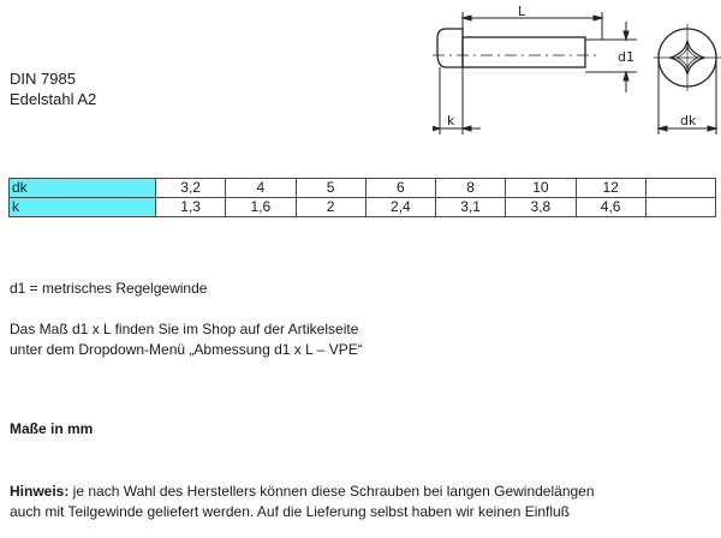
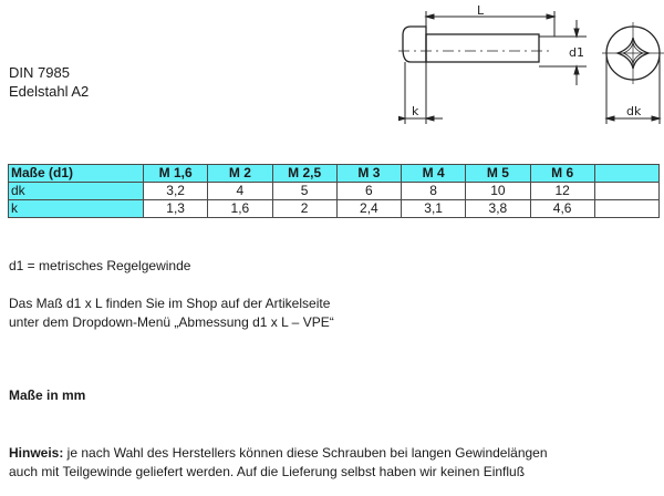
  DIN 7985
  Edelstahl A2
  L
  d1
  k
  dk
+ Maße (d1)	M 1,6	M 2	M 2,5	M 3	M 4	M 5	M 6
  dk	3,2	4	5	6	8	10	12
  k	1,3	1,6	2	2,4	3,1	3,8	4,6
  d1 = metrisches Regelgewinde
  Das Maß d1 x L finden Sie im Shop auf der Artikelseite
  unter dem Dropdown-Menü „Abmessung d1 x L – VPE“
  Maße in mm
  Hinweis: je nach Wahl des Herstellers können diese Schrauben bei langen Gewindelängen
  auch mit Teilgewinde geliefert werden. Auf die Lieferung selbst haben wir keinen Einfluß
